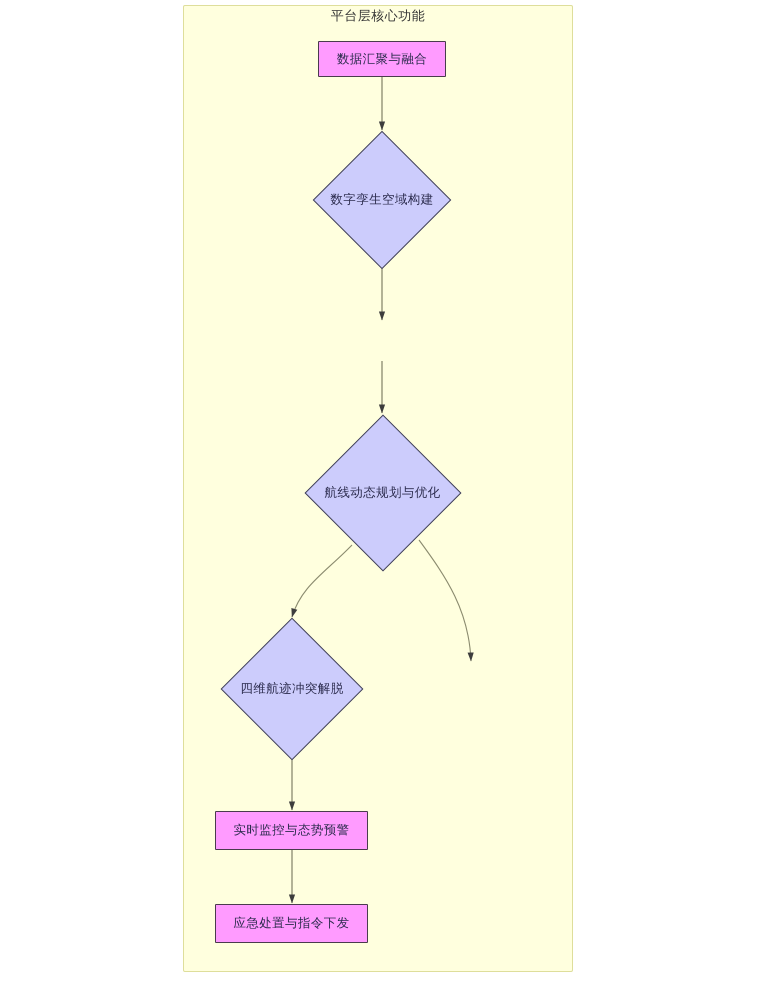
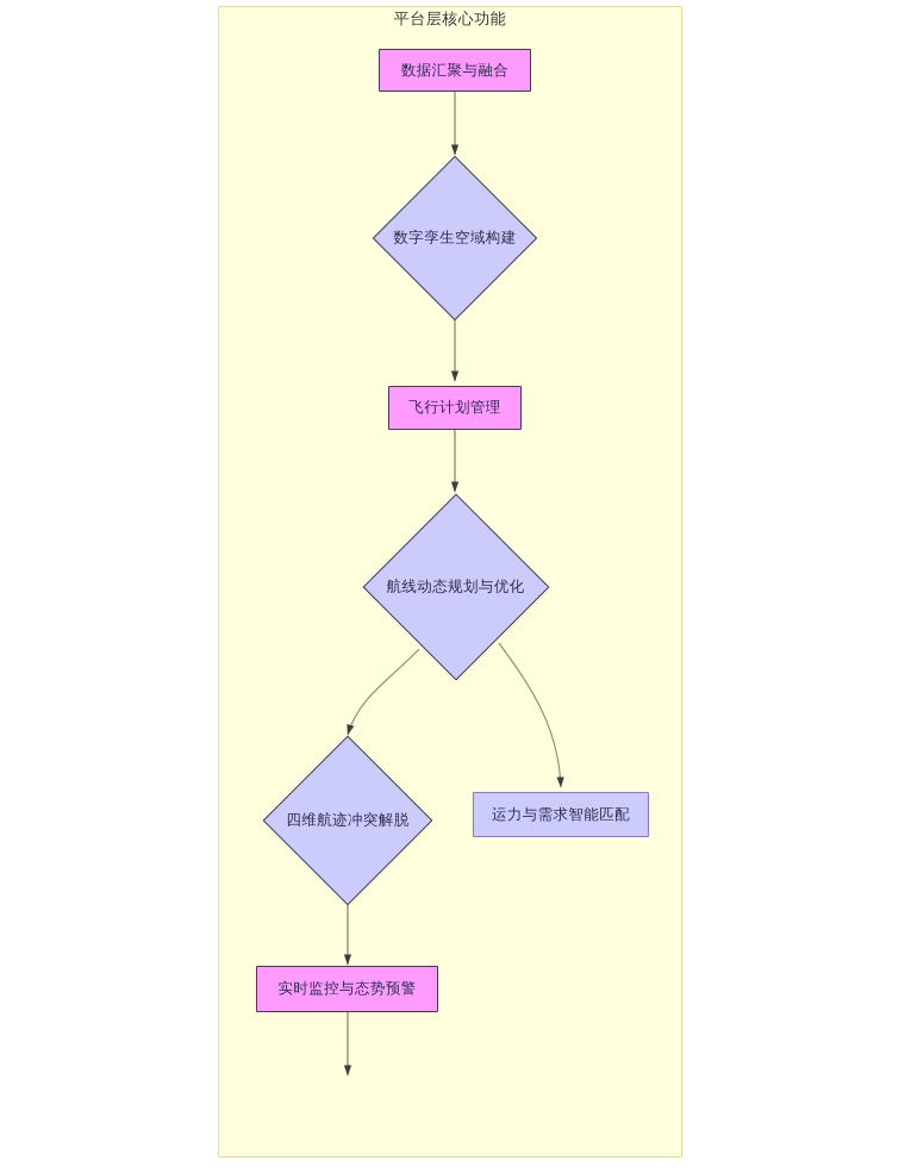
  平台层核心功能
  数据汇聚与融合
  数字孪生空域构建
+ 飞行计划管理
  航线动态规划与优化
  四维航迹冲突解脱
+ 运力与需求智能匹配
  实时监控与态势预警
- 应急处置与指令下发
